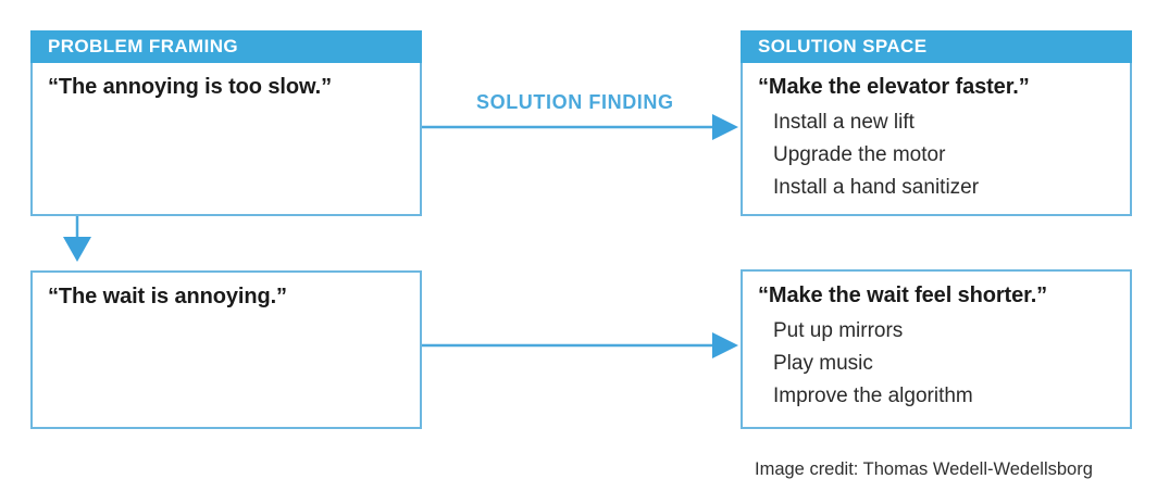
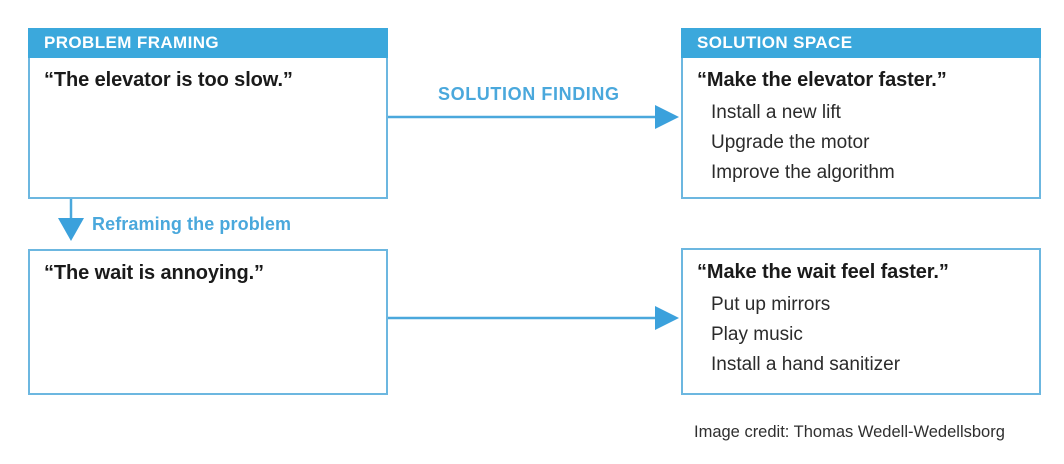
  PROBLEM FRAMING
- “The annoying is too slow.”
+ “The elevator is too slow.”
  SOLUTION SPACE
  “Make the elevator faster.”
  Install a new lift
  Upgrade the motor
- Install a hand sanitizer
+ Improve the algorithm
  “The wait is annoying.”
- “Make the wait feel shorter.”
+ “Make the wait feel faster.”
  Put up mirrors
  Play music
- Improve the algorithm
+ Install a hand sanitizer
  SOLUTION FINDING
+ Reframing the problem
  Image credit: Thomas Wedell-Wedellsborg
